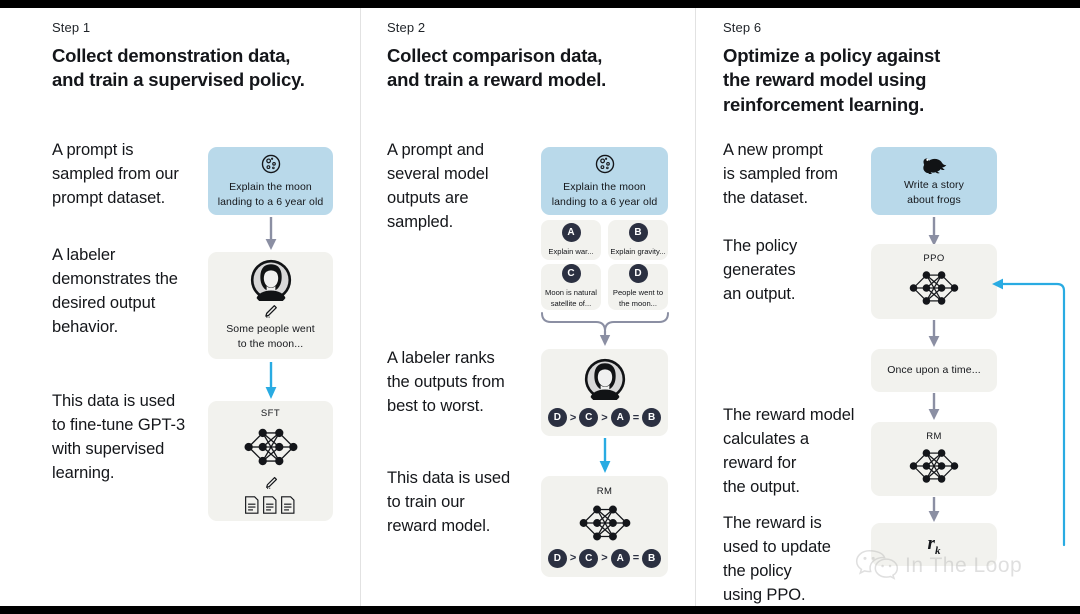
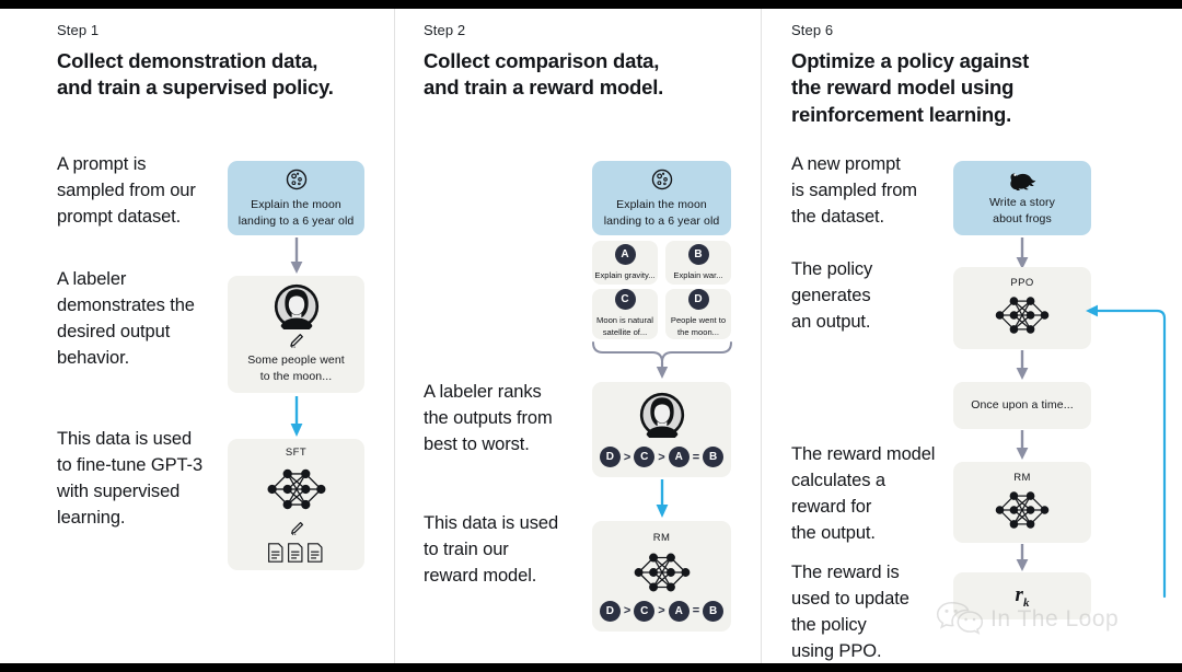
  Step 1
  Collect demonstration data,
  and train a supervised policy.
  A prompt is
  sampled from our
  prompt dataset.
  A labeler
  demonstrates the
  desired output
  behavior.
  This data is used
  to fine-tune GPT-3
  with supervised
  learning.
  Explain the moon
  landing to a 6 year old
  Some people went
  to the moon...
  SFT
  Step 2
  Collect comparison data,
  and train a reward model.
- A prompt and
- several model
- outputs are
- sampled.
  A labeler ranks
  the outputs from
  best to worst.
  This data is used
  to train our
  reward model.
  Explain the moon
  landing to a 6 year old
  A
- Explain war...
+ Explain gravity...
  B
- Explain gravity...
+ Explain war...
  C
  Moon is natural
  satellite of...
  D
  People went to
  the moon...
  D
  >
  C
  >
  A
  =
  B
  RM
  D
  >
  C
  >
  A
  =
  B
  Step 6
  Optimize a policy against
  the reward model using
  reinforcement learning.
  A new prompt
  is sampled from
  the dataset.
  The policy
  generates
  an output.
  The reward model
  calculates a
  reward for
  the output.
  The reward is
  used to update
  the policy
  using PPO.
  Write a story
  about frogs
  PPO
  Once upon a time...
  RM
  rk
  In The Loop
